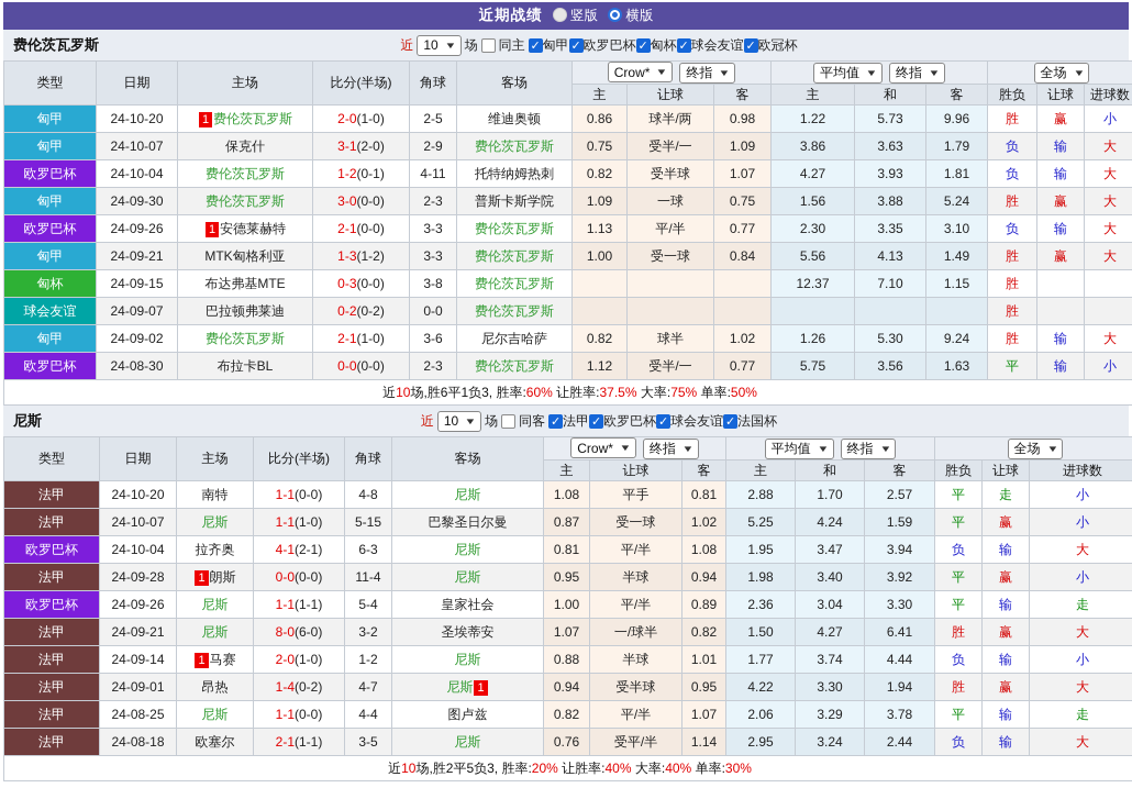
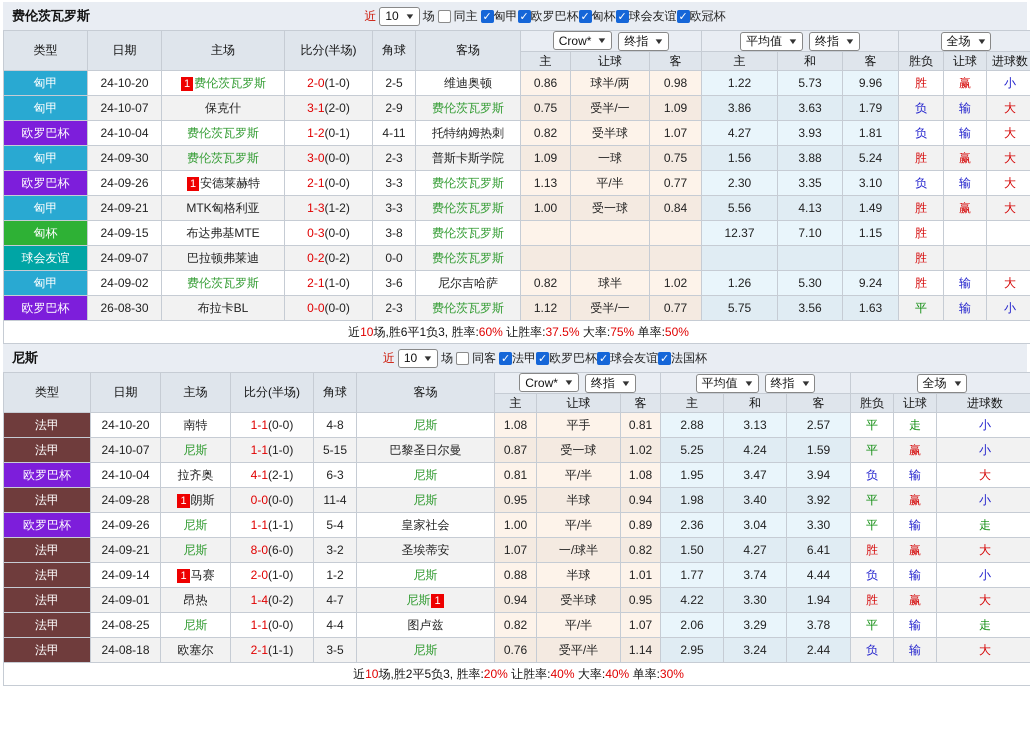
- 近期战绩
- 竖版
- 横版
  费伦茨瓦罗斯
  近
  10
  ▼
  场
  同主
  ✓
  匈甲
  ✓
  欧罗巴杯
  ✓
  匈杯
  ✓
  球会友谊
  ✓
  欧冠杯
  类型	日期	主场	比分(半场)	角球	客场	Crow* ▼ 终指 ▼	平均值 ▼ 终指 ▼	全场 ▼
  主	让球	客	主	和	客	胜负	让球	进球数
  匈甲	24-10-20	1 费伦茨瓦罗斯	2-0(1-0)	2-5	维迪奥顿	0.86	球半/两	0.98	1.22	5.73	9.96	胜	赢	小
  匈甲	24-10-07	保克什	3-1(2-0)	2-9	费伦茨瓦罗斯	0.75	受半/一	1.09	3.86	3.63	1.79	负	输	大
  欧罗巴杯	24-10-04	费伦茨瓦罗斯	1-2(0-1)	4-11	托特纳姆热刺	0.82	受半球	1.07	4.27	3.93	1.81	负	输	大
  匈甲	24-09-30	费伦茨瓦罗斯	3-0(0-0)	2-3	普斯卡斯学院	1.09	一球	0.75	1.56	3.88	5.24	胜	赢	大
  欧罗巴杯	24-09-26	1 安德莱赫特	2-1(0-0)	3-3	费伦茨瓦罗斯	1.13	平/半	0.77	2.30	3.35	3.10	负	输	大
  匈甲	24-09-21	MTK匈格利亚	1-3(1-2)	3-3	费伦茨瓦罗斯	1.00	受一球	0.84	5.56	4.13	1.49	胜	赢	大
  匈杯	24-09-15	布达弗基MTE	0-3(0-0)	3-8	费伦茨瓦罗斯				12.37	7.10	1.15	胜
  球会友谊	24-09-07	巴拉顿弗莱迪	0-2(0-2)	0-0	费伦茨瓦罗斯							胜
  匈甲	24-09-02	费伦茨瓦罗斯	2-1(1-0)	3-6	尼尔吉哈萨	0.82	球半	1.02	1.26	5.30	9.24	胜	输	大
- 欧罗巴杯	24-08-30	布拉卡BL	0-0(0-0)	2-3	费伦茨瓦罗斯	1.12	受半/一	0.77	5.75	3.56	1.63	平	输	小
+ 欧罗巴杯	26-08-30	布拉卡BL	0-0(0-0)	2-3	费伦茨瓦罗斯	1.12	受半/一	0.77	5.75	3.56	1.63	平	输	小
  近10场,胜6平1负3, 胜率:60% 让胜率:37.5% 大率:75% 单率:50%
  尼斯
  近
  10
  ▼
  场
  同客
  ✓
  法甲
  ✓
  欧罗巴杯
  ✓
  球会友谊
  ✓
  法国杯
  类型	日期	主场	比分(半场)	角球	客场	Crow* ▼ 终指 ▼	平均值 ▼ 终指 ▼	全场 ▼
  主	让球	客	主	和	客	胜负	让球	进球数
- 法甲	24-10-20	南特	1-1(0-0)	4-8	尼斯	1.08	平手	0.81	2.88	1.70	2.57	平	走	小
+ 法甲	24-10-20	南特	1-1(0-0)	4-8	尼斯	1.08	平手	0.81	2.88	3.13	2.57	平	走	小
  法甲	24-10-07	尼斯	1-1(1-0)	5-15	巴黎圣日尔曼	0.87	受一球	1.02	5.25	4.24	1.59	平	赢	小
  欧罗巴杯	24-10-04	拉齐奥	4-1(2-1)	6-3	尼斯	0.81	平/半	1.08	1.95	3.47	3.94	负	输	大
  法甲	24-09-28	1 朗斯	0-0(0-0)	11-4	尼斯	0.95	半球	0.94	1.98	3.40	3.92	平	赢	小
  欧罗巴杯	24-09-26	尼斯	1-1(1-1)	5-4	皇家社会	1.00	平/半	0.89	2.36	3.04	3.30	平	输	走
  法甲	24-09-21	尼斯	8-0(6-0)	3-2	圣埃蒂安	1.07	一/球半	0.82	1.50	4.27	6.41	胜	赢	大
  法甲	24-09-14	1 马赛	2-0(1-0)	1-2	尼斯	0.88	半球	1.01	1.77	3.74	4.44	负	输	小
  法甲	24-09-01	昂热	1-4(0-2)	4-7	尼斯 1	0.94	受半球	0.95	4.22	3.30	1.94	胜	赢	大
  法甲	24-08-25	尼斯	1-1(0-0)	4-4	图卢兹	0.82	平/半	1.07	2.06	3.29	3.78	平	输	走
  法甲	24-08-18	欧塞尔	2-1(1-1)	3-5	尼斯	0.76	受平/半	1.14	2.95	3.24	2.44	负	输	大
  近10场,胜2平5负3, 胜率:20% 让胜率:40% 大率:40% 单率:30%
